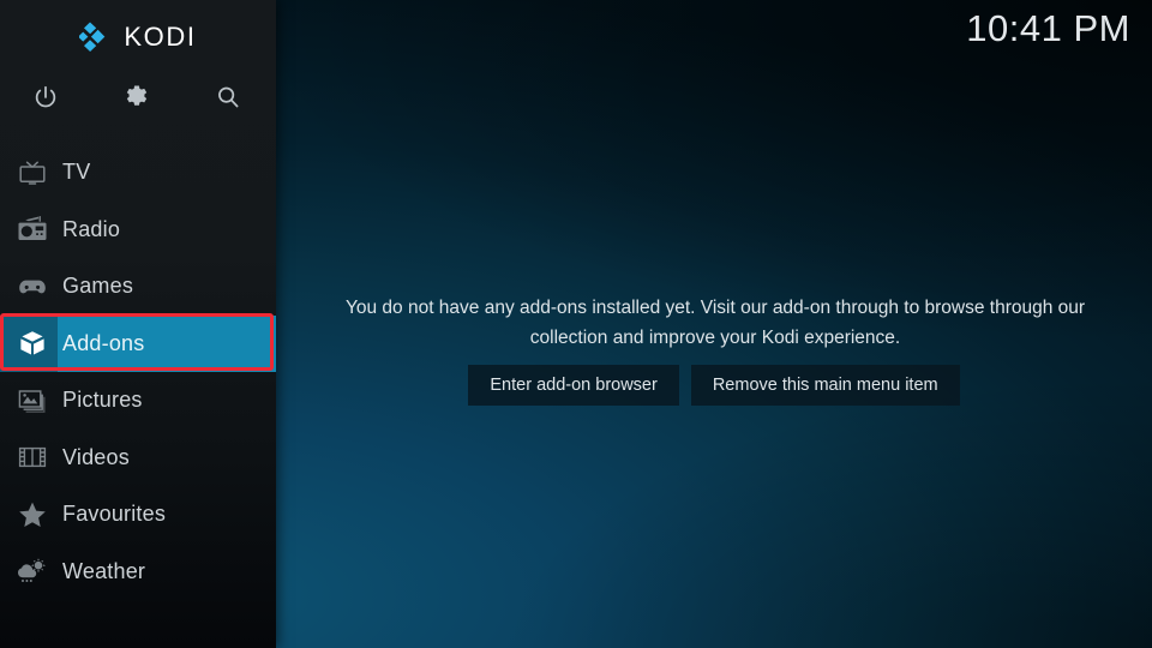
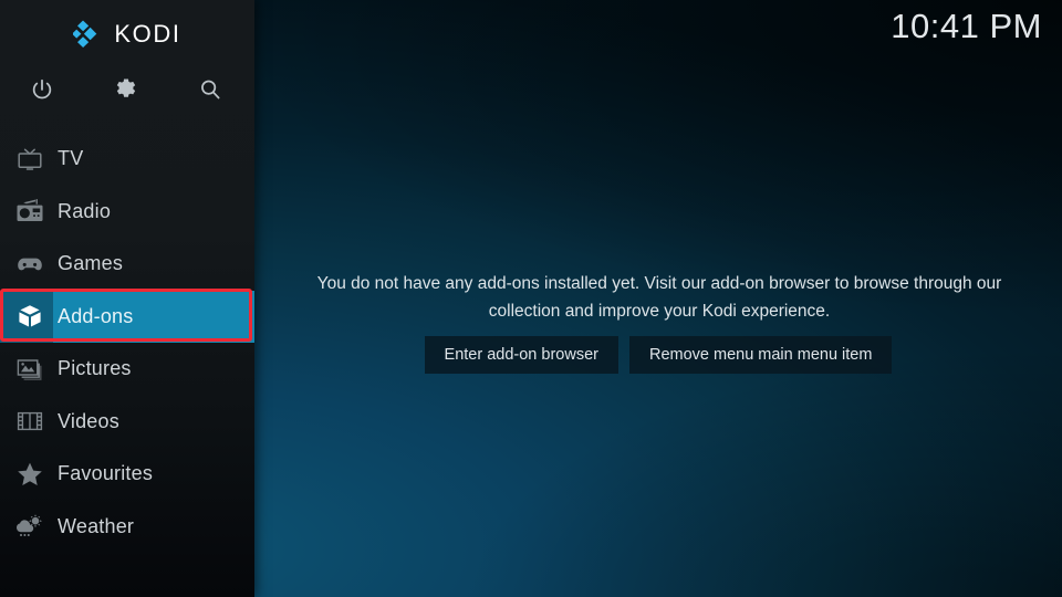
  10:41 PM
- You do not have any add-ons installed yet. Visit our add-on through to browse through our collection and improve your Kodi experience.
+ You do not have any add-ons installed yet. Visit our add-on browser to browse through our collection and improve your Kodi experience.
  Enter add-on browser
- Remove this main menu item
+ Remove menu main menu item
  KODI
  TV
  Radio
  Games
  Add-ons
  Pictures
  Videos
  Favourites
  Weather
